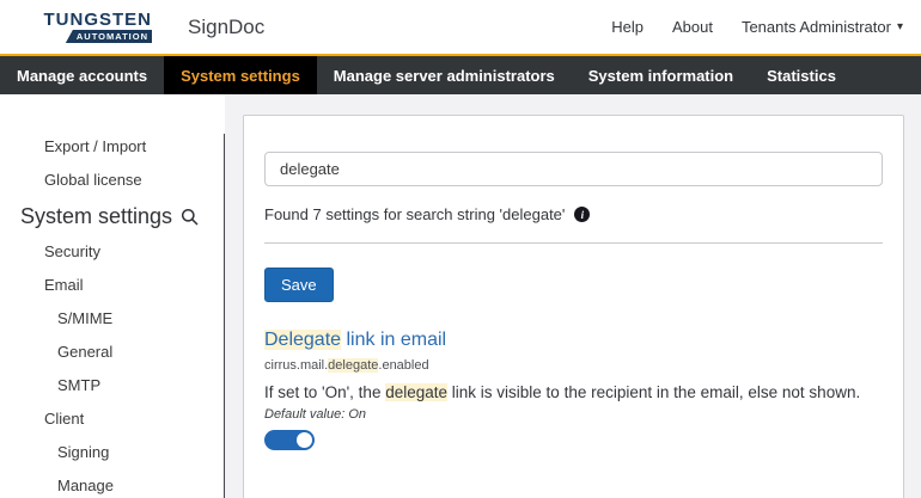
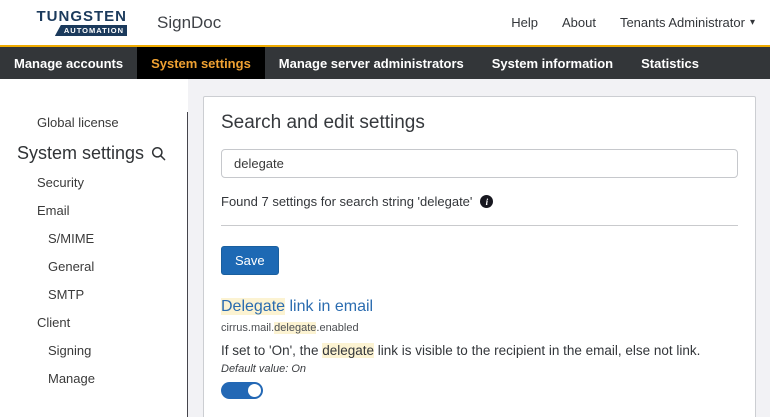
  TUNGSTEN
  AUTOMATION
  SignDoc
  Help
  About
  Tenants Administrator
  ▾
  Manage accounts
  System settings
  Manage server administrators
  System information
  Statistics
- Export / Import
  Global license
  System settings
  Security
  Email
  S/MIME
  General
  SMTP
  Client
  Signing
  Manage
+ Search and edit settings
  delegate
  Found 7 settings for search string 'delegate'
  i
  Save
  Delegate link in email
  cirrus.mail.delegate.enabled
- If set to 'On', the delegate link is visible to the recipient in the email, else not shown.
+ If set to 'On', the delegate link is visible to the recipient in the email, else not link.
  Default value: On
